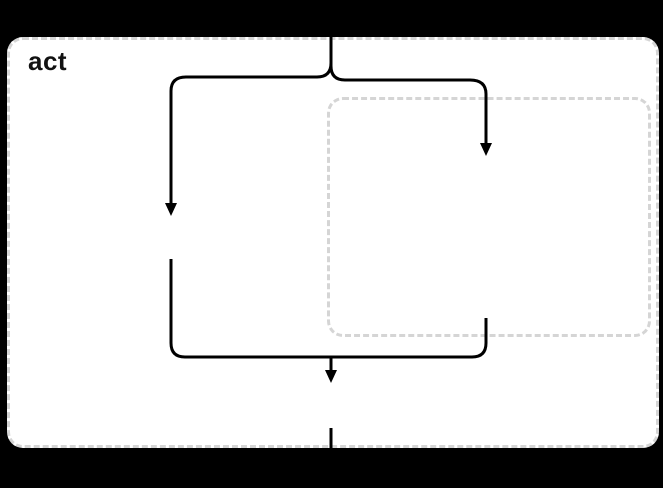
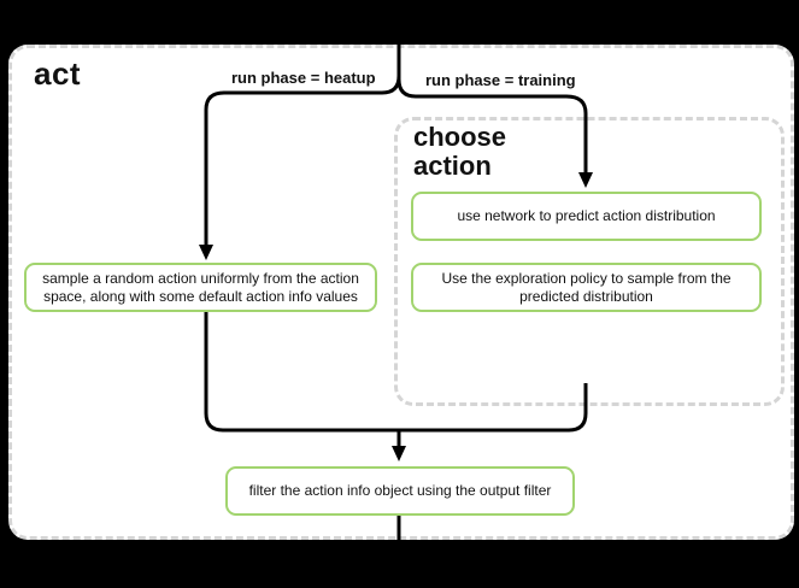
  act
+ choose
+ action
+ run phase = heatup
+ run phase = training
+ sample a random action uniformly from the action
+ space, along with some default action info values
+ use network to predict action distribution
+ Use the exploration policy to sample from the
+ predicted distribution
+ filter the action info object using the output filter
